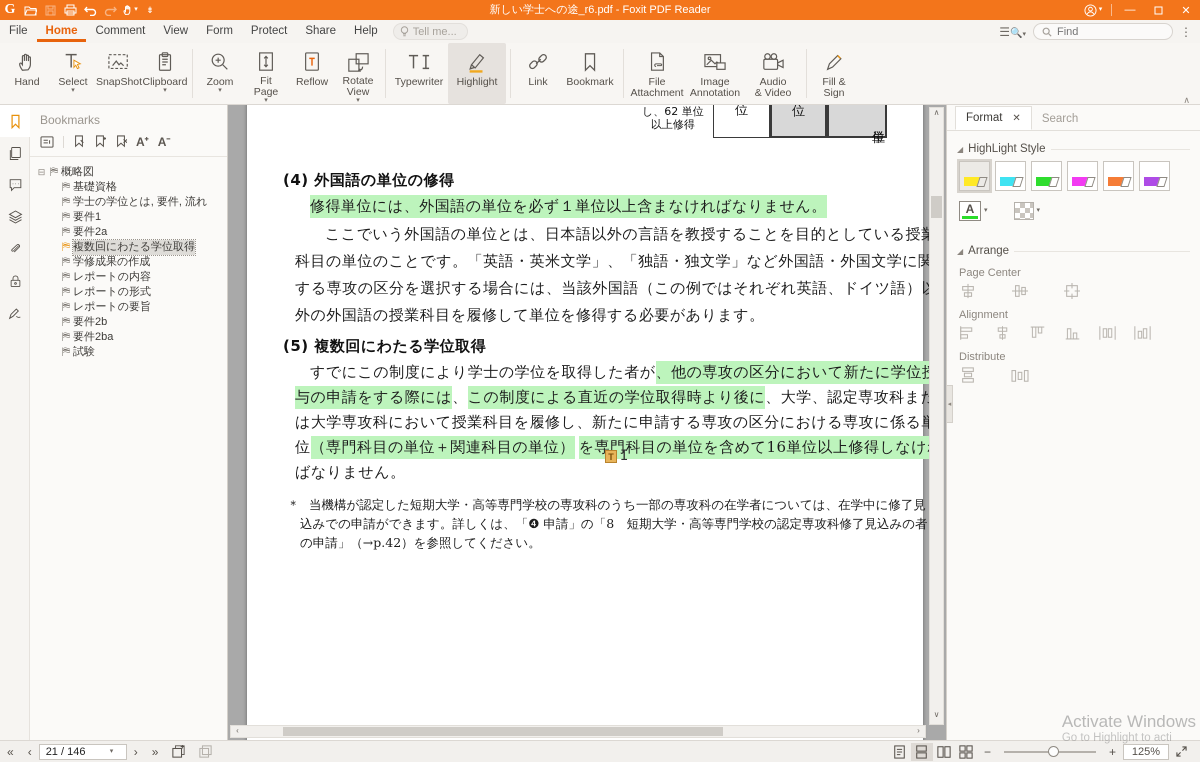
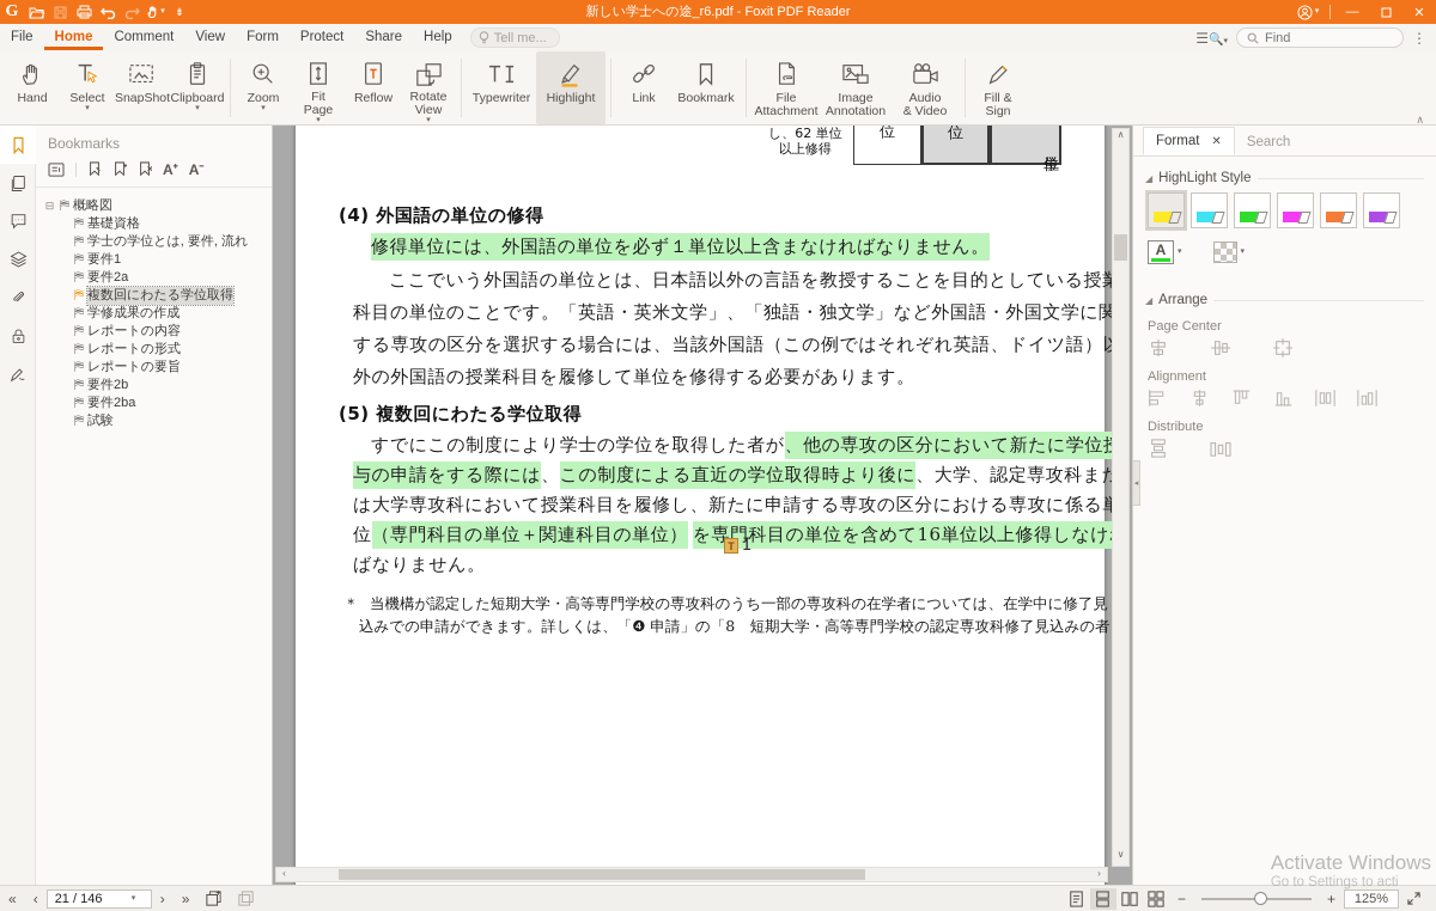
  G
  ⇟
  新しい学士への途_r6.pdf - Foxit PDF Reader
  —
  ✕
  File
  Home
  Comment
  View
  Form
  Protect
  Share
  Help
  Tell me...
  Find
  ⋮
  Hand
  Select
  SnapShot
  Clipboard
  Zoom
  Fit
  Page
  Reflow
  Rotate
  View
  Typewriter
  Highlight
  Link
  Bookmark
  File
  Attachment
  Image
  Annotation
  Audio
  & Video
  Fill &
  Sign
  ∧
  Bookmarks
  A⁺
  A⁻
  ⊟
  ⛿
  概略図
  ⛿
  基礎資格
  ⛿
  学士の学位とは, 要件, 流れ
  ⛿
  要件1
  ⛿
  要件2a
  ⛿
  複数回にわたる学位取得
  ⛿
  学修成果の作成
  ⛿
  レポートの内容
  ⛿
  レポートの形式
  ⛿
  レポートの要旨
  ⛿
  要件2b
  ⛿
  要件2ba
  ⛿
  試験
  し、62 単位
  以上修得
  位
  位
  (4) 外国語の単位の修得
  修得単位には、外国語の単位を必ず１単位以上含まなければなりません。
  ここでいう外国語の単位とは、日本語以外の言語を教授することを目的としている授
  科目の単位のことです。「英語・英米文学」、「独語・独文学」など外国語・外国文学に関
  する専攻の区分を選択する場合には、当該外国語（この例ではそれぞれ英語、ドイツ語）
  外の外国語の授業科目を履修して単位を修得する必要があります。
  (5) 複数回にわたる学位取得
  すでにこの制度により学士の学位を取得した者が、他の専攻の区分において新たに学位
  与の申請をする際には、この制度による直近の学位取得時より後に、大学、認定専攻科ま
  は大学専攻科において授業科目を履修し、新たに申請する専攻の区分における専攻に係る
  位（専門科目の単位＋関連科目の単位） を専門科目の単位を含めて16単位以上修得しなけ
  ばなりません。
  T
  I
  ＊
  当機構が認定した短期大学・高等専門学校の専攻科のうち一部の専攻科の在学者については、在学中に修了見
  込みでの申請ができます。詳しくは、「❹ 申請」の「8 短期大学・高等専門学校の認定専攻科修了見込みの者
- の申請」（→p.42）を参照してください。
  ∧
  ∨
  ‹
  ›
  Format
  ✕
  Search
  ◢
  HighLight Style
  A
  ◢
  Arrange
  Page Center
  Alignment
  Distribute
  «
  ‹
  21 / 146
  ›
  »
  −
  +
  125%
  Activate Windows
- Go to Highlight to acti
+ Go to Settings to acti
